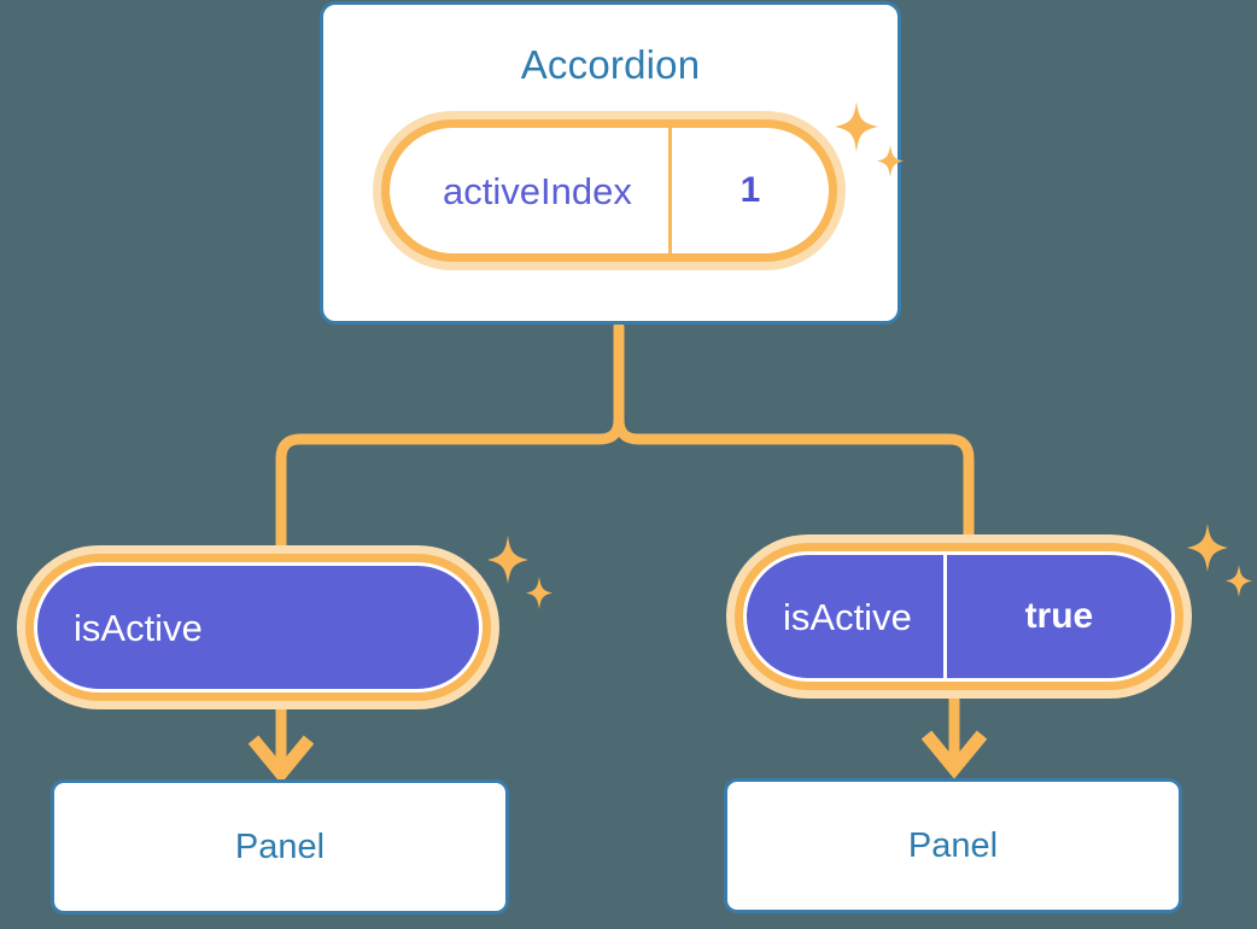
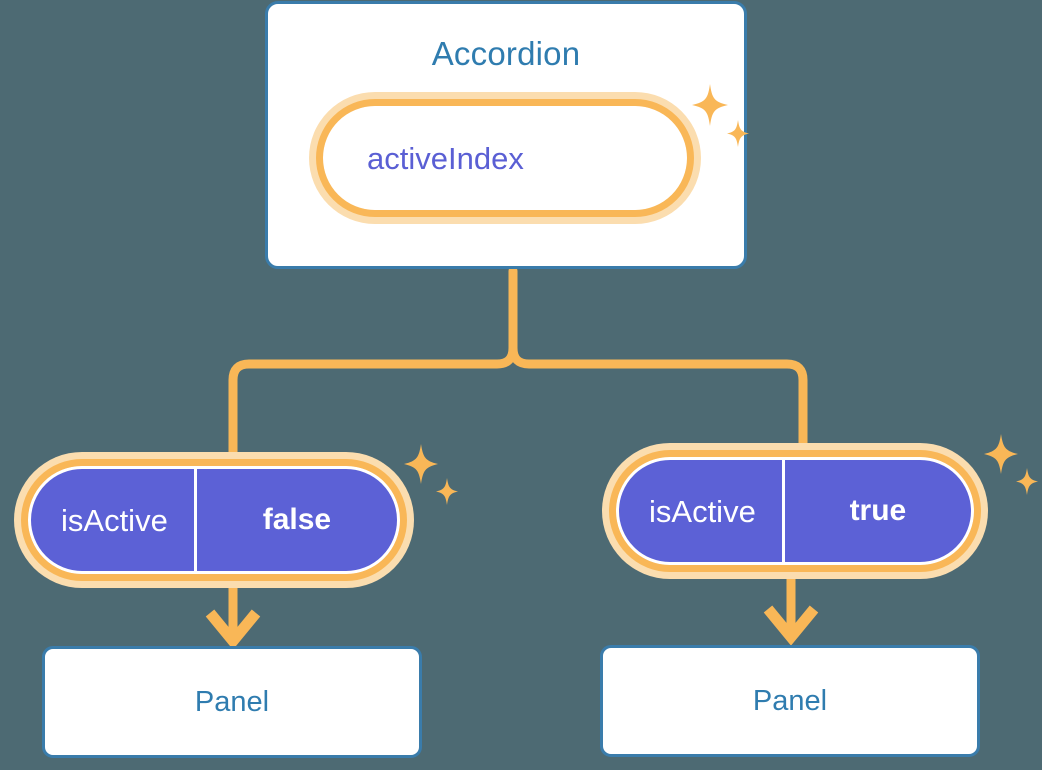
  Accordion
  activeIndex
- 1
  isActive
+ false
  Panel
  isActive
  true
  Panel
